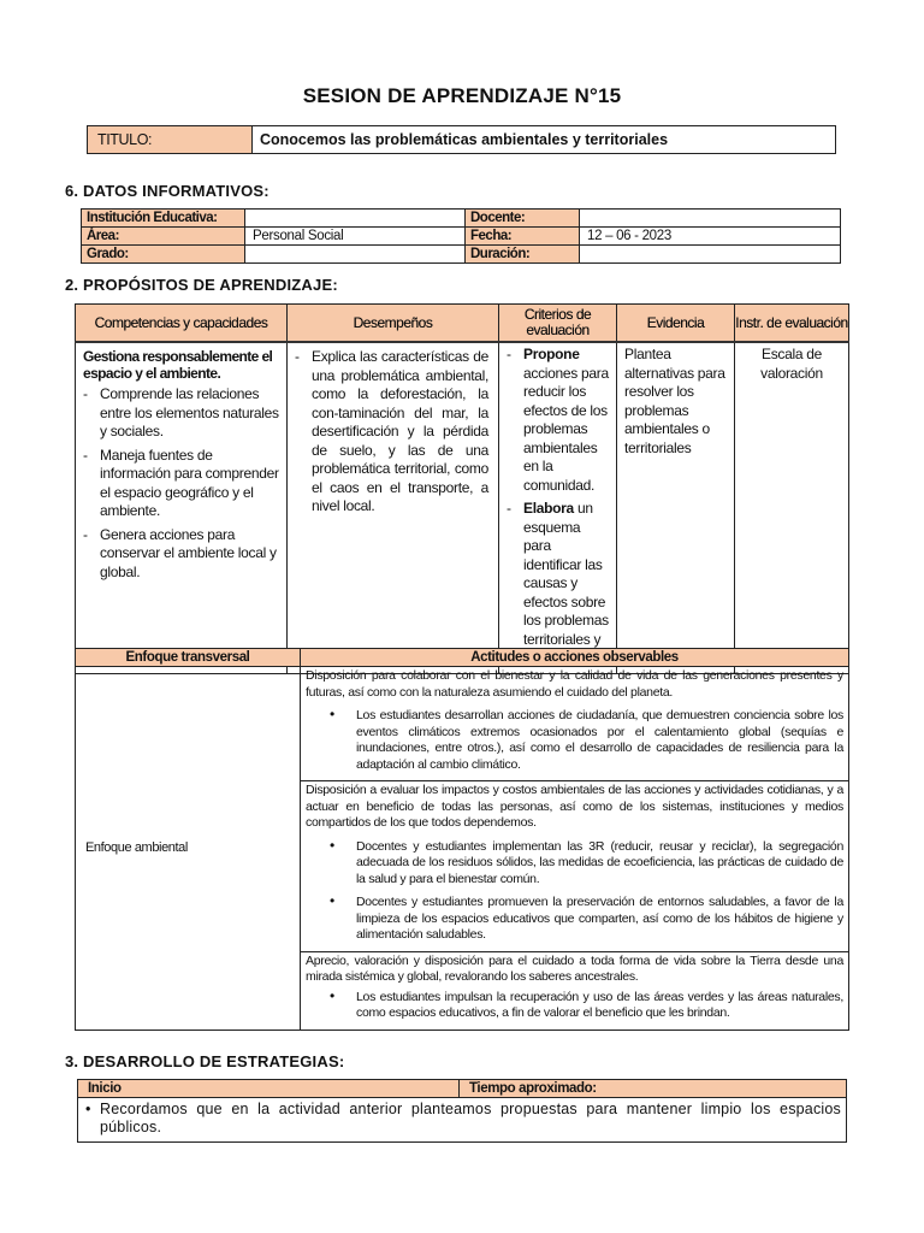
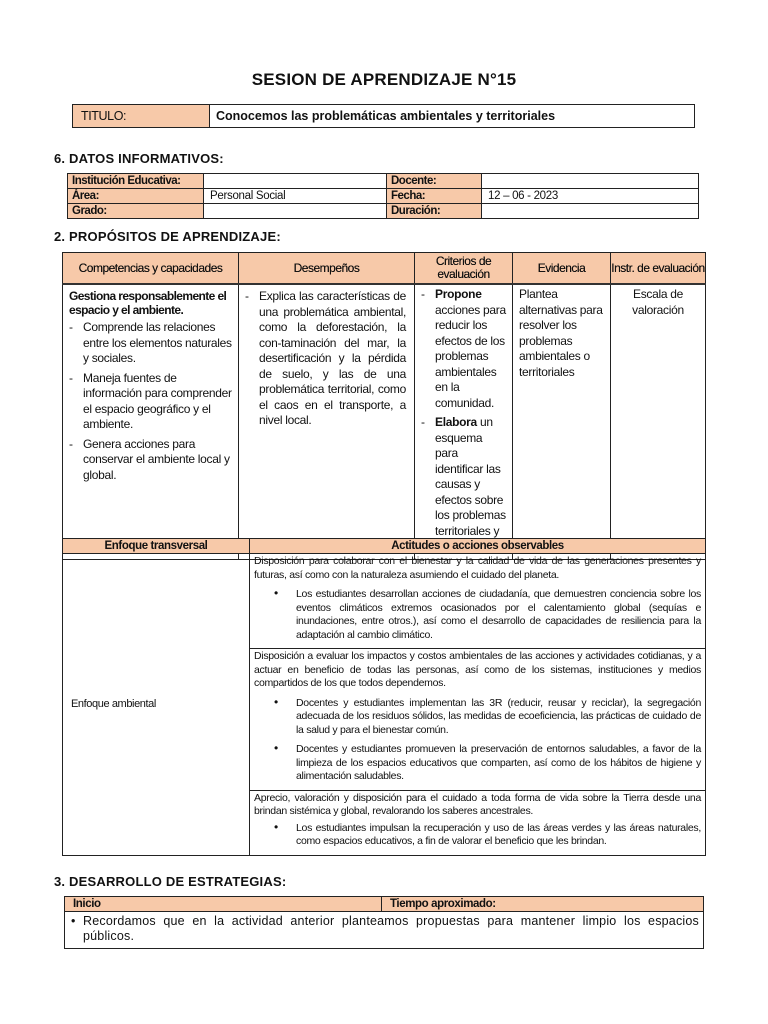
  SESION DE APRENDIZAJE N°15
  TITULO:	Conocemos las problemáticas ambientales y territoriales
  6. DATOS INFORMATIVOS:
  Institución Educativa:		Docente:
  Área:	Personal Social	Fecha:	12 – 06 - 2023
  Grado:		Duración:
  2. PROPÓSITOS DE APRENDIZAJE:
  Competencias y capacidades	Desempeños	Criterios de evaluación	Evidencia	Instr. de evaluación
  Gestiona responsablemente el espacio y el ambiente. Comprende las relaciones entre los elementos naturales y sociales. Maneja fuentes de información para comprender el espacio geográfico y el ambiente. Genera acciones para conservar el ambiente local y global.	Explica las características de una problemática ambiental, como la deforestación, la con-taminación del mar, la desertificación y la pérdida de suelo, y las de una problemática territorial, como el caos en el transporte, a nivel local.	Propone acciones para reducir los efectos de los problemas ambientales en la comunidad. Elabora un esquema para identificar las causas y efectos sobre los problemas territoriales y	Plantea alternativas para resolver los problemas ambientales o territoriales	Escala de valoración
  Enfoque transversal	Actitudes o acciones observables
  Enfoque ambiental	Disposición para colaborar con el bienestar y la calidad de vida de las generaciones presentes y futuras, así como con la naturaleza asumiendo el cuidado del planeta. Los estudiantes desarrollan acciones de ciudadanía, que demuestren conciencia sobre los eventos climáticos extremos ocasionados por el calentamiento global (sequías e inundaciones, entre otros.), así como el desarrollo de capacidades de resiliencia para la adaptación al cambio climático.
  Disposición a evaluar los impactos y costos ambientales de las acciones y actividades cotidianas, y a actuar en beneficio de todas las personas, así como de los sistemas, instituciones y medios compartidos de los que todos dependemos. Docentes y estudiantes implementan las 3R (reducir, reusar y reciclar), la segregación adecuada de los residuos sólidos, las medidas de ecoeficiencia, las prácticas de cuidado de la salud y para el bienestar común. Docentes y estudiantes promueven la preservación de entornos saludables, a favor de la limpieza de los espacios educativos que comparten, así como de los hábitos de higiene y alimentación saludables.
- Aprecio, valoración y disposición para el cuidado a toda forma de vida sobre la Tierra desde una mirada sistémica y global, revalorando los saberes ancestrales. Los estudiantes impulsan la recuperación y uso de las áreas verdes y las áreas naturales, como espacios educativos, a fin de valorar el beneficio que les brindan.
+ Aprecio, valoración y disposición para el cuidado a toda forma de vida sobre la Tierra desde una brindan sistémica y global, revalorando los saberes ancestrales. Los estudiantes impulsan la recuperación y uso de las áreas verdes y las áreas naturales, como espacios educativos, a fin de valorar el beneficio que les brindan.
  3. DESARROLLO DE ESTRATEGIAS:
  Inicio	Tiempo aproximado:
  Recordamos que en la actividad anterior planteamos propuestas para mantener limpio los espacios públicos.
